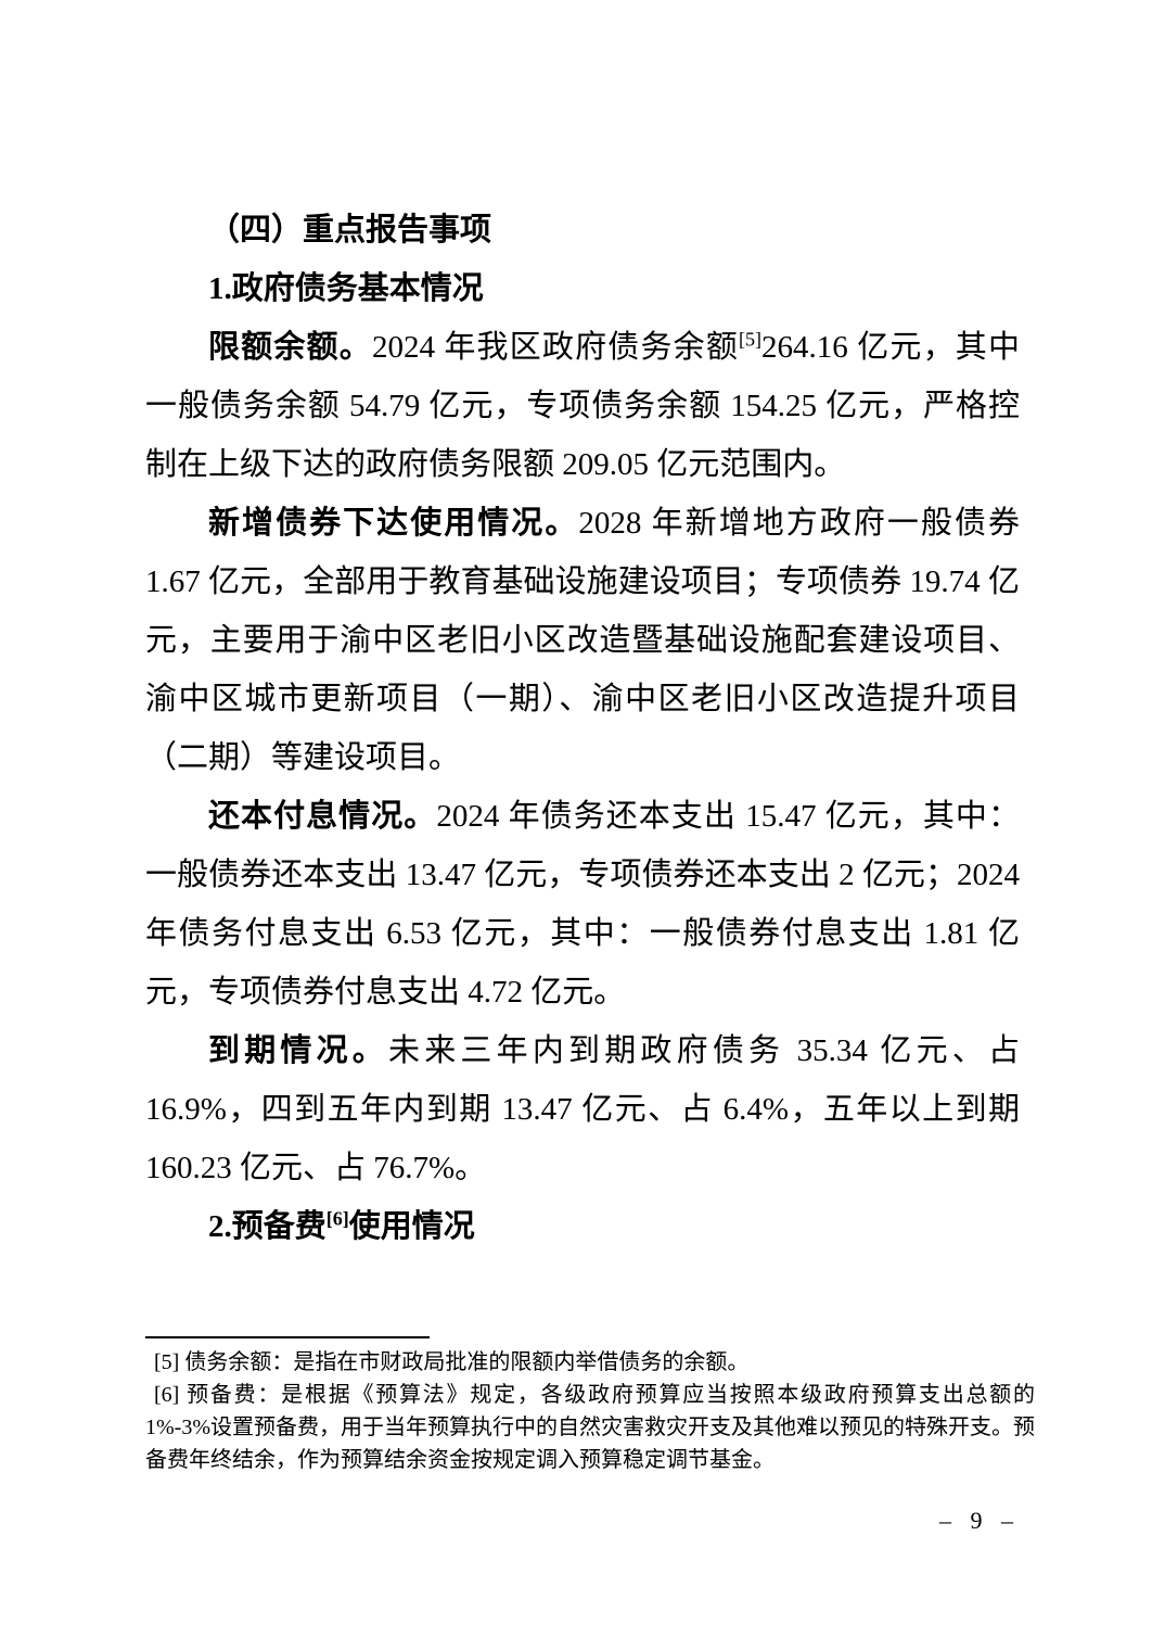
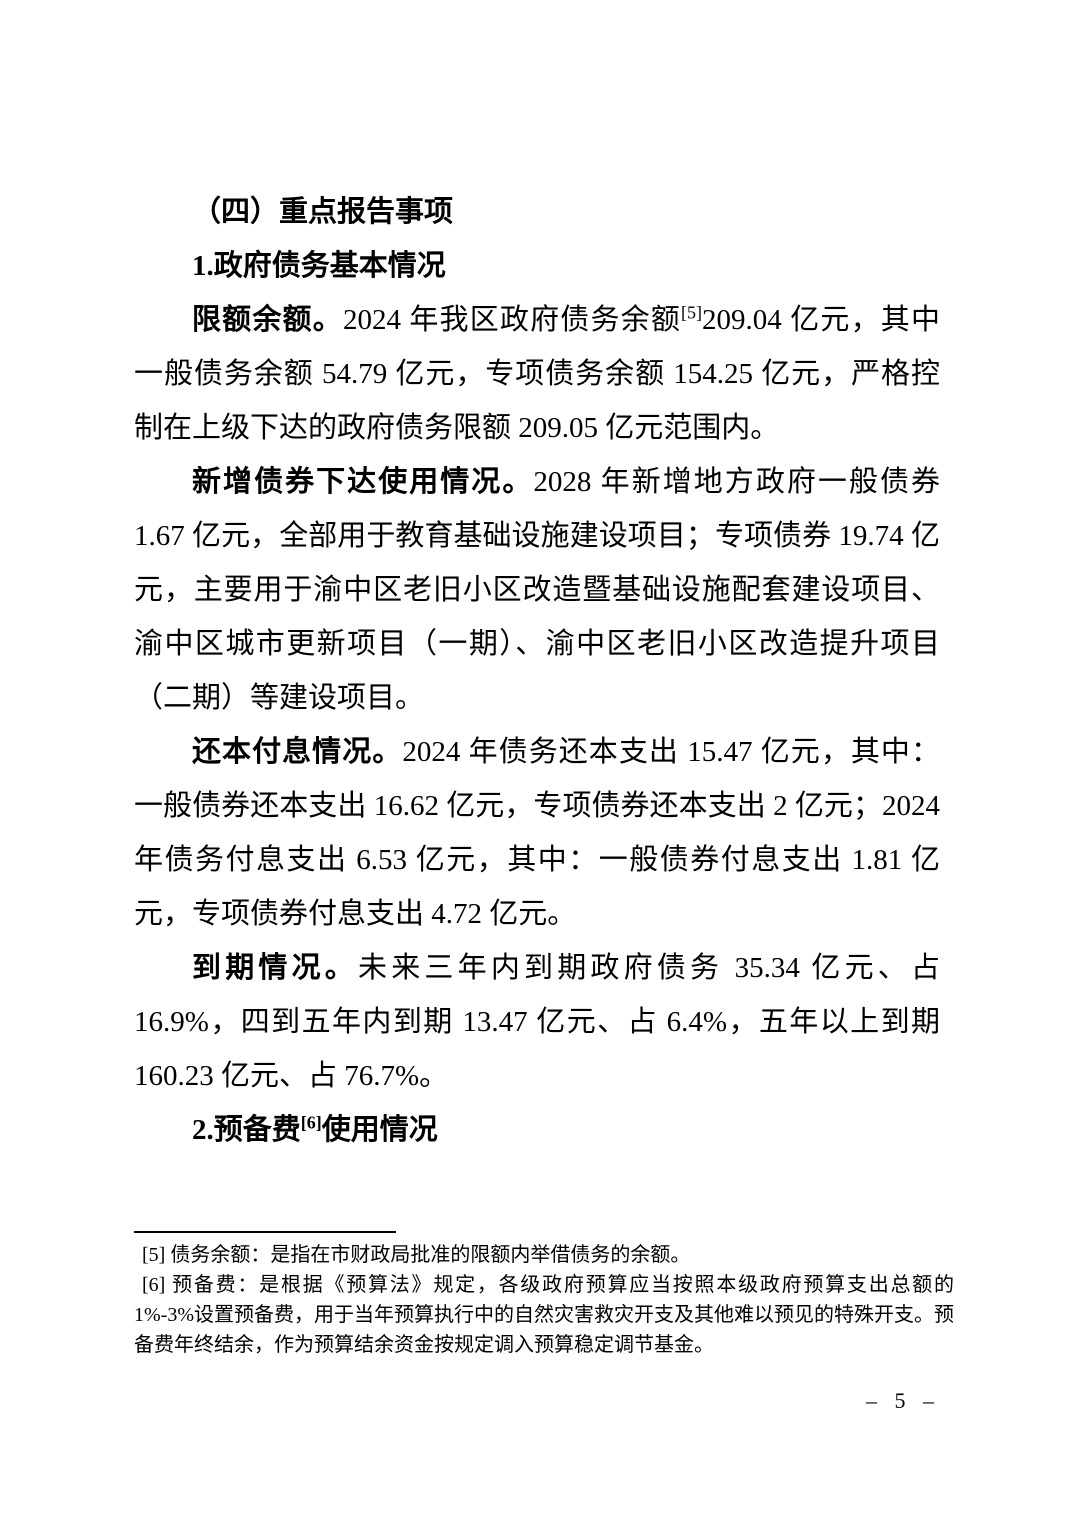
  （四）重点报告事项
  1.政府债务基本情况
- 限额余额。2024 年我区政府债务余额[5]264.16 亿元，其中一般债务余额 54.79 亿元，专项债务余额 154.25 亿元，严格控制在上级下达的政府债务限额 209.05 亿元范围内。
+ 限额余额。2024 年我区政府债务余额[5]209.04 亿元，其中一般债务余额 54.79 亿元，专项债务余额 154.25 亿元，严格控制在上级下达的政府债务限额 209.05 亿元范围内。
  新增债券下达使用情况。2028 年新增地方政府一般债券 1.67 亿元，全部用于教育基础设施建设项目；专项债券 19.74 亿元，主要用于渝中区老旧小区改造暨基础设施配套建设项目、渝中区城市更新项目（一期）、渝中区老旧小区改造提升项目（二期）等建设项目。
- 还本付息情况。2024 年债务还本支出 15.47 亿元，其中：一般债券还本支出 13.47 亿元，专项债券还本支出 2 亿元；2024 年债务付息支出 6.53 亿元，其中：一般债券付息支出 1.81 亿元，专项债券付息支出 4.72 亿元。
+ 还本付息情况。2024 年债务还本支出 15.47 亿元，其中：一般债券还本支出 16.62 亿元，专项债券还本支出 2 亿元；2024 年债务付息支出 6.53 亿元，其中：一般债券付息支出 1.81 亿元，专项债券付息支出 4.72 亿元。
  到期情况。未来三年内到期政府债务 35.34 亿元、占 16.9%，四到五年内到期 13.47 亿元、占 6.4%，五年以上到期 160.23 亿元、占 76.7%。
  2.预备费[6]使用情况
  [5] 债务余额：是指在市财政局批准的限额内举借债务的余额。
  [6] 预备费：是根据《预算法》规定，各级政府预算应当按照本级政府预算支出总额的 1%-3%设置预备费，用于当年预算执行中的自然灾害救灾开支及其他难以预见的特殊开支。预备费年终结余，作为预算结余资金按规定调入预算稳定调节基金。
- – 9 –
+ – 5 –
